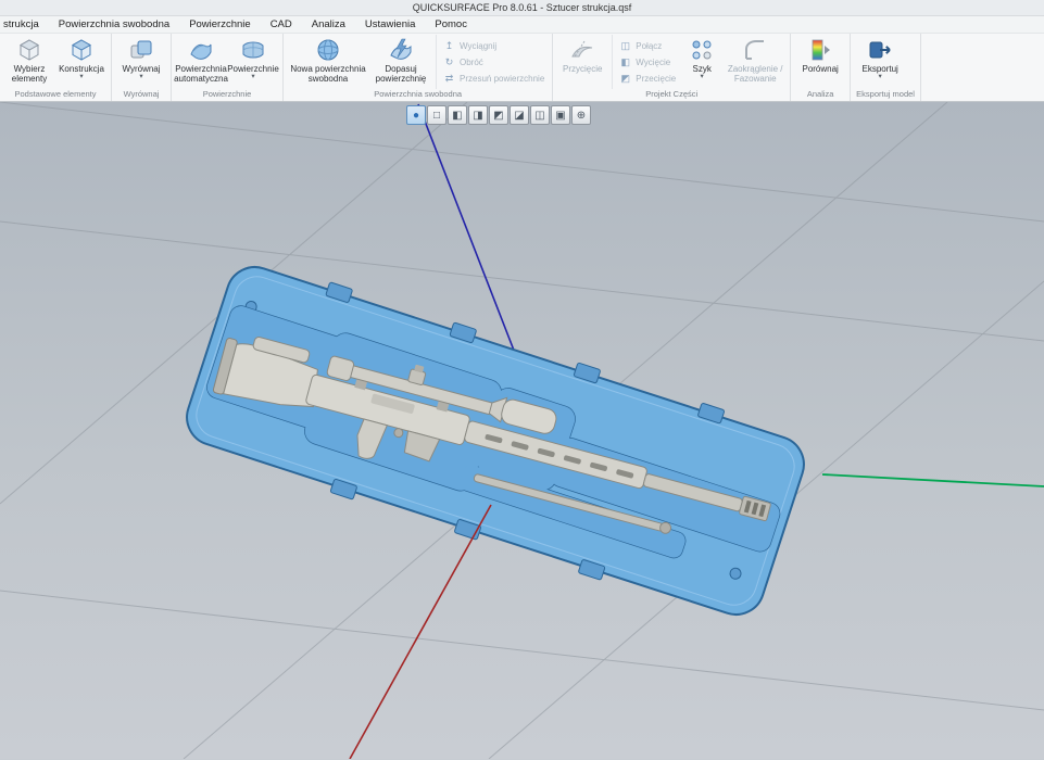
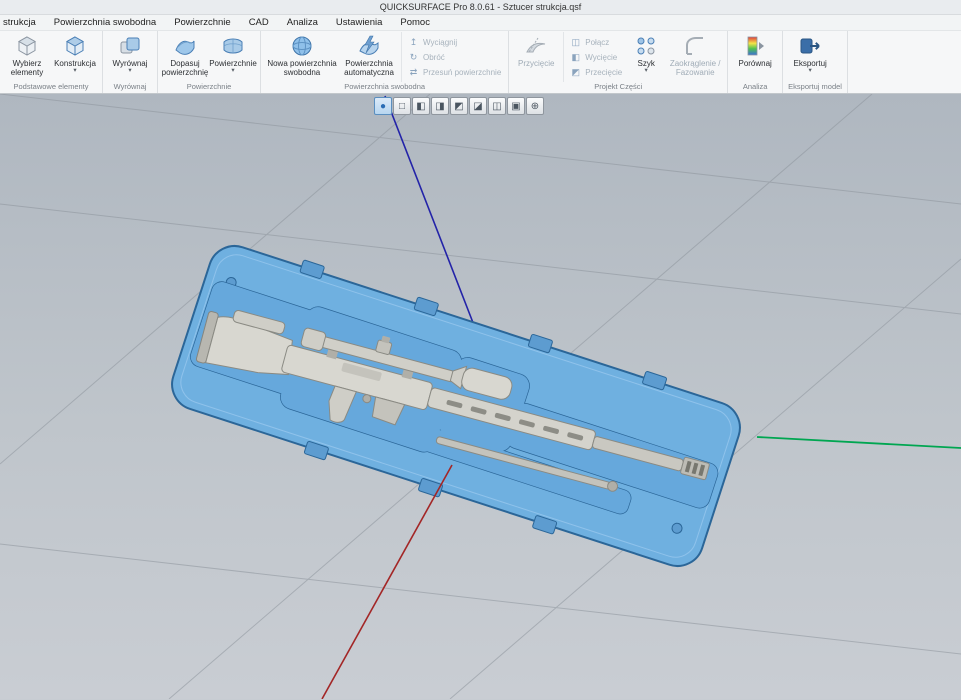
  QUICKSURFACE Pro 8.0.61 - Sztucer strukcja.qsf
  strukcja
  Powierzchnia swobodna
  Powierzchnie
  CAD
  Analiza
  Ustawienia
  Pomoc
  Wybierz elementy
  Konstrukcja
  Podstawowe elementy
  Wyrównaj
  Wyrównaj
- Powierzchnia automatyczna
+ Dopasuj powierzchnię
  Powierzchnie
  Powierzchnie
  Nowa powierzchnia swobodna
- Dopasuj powierzchnię
+ Powierzchnia automatyczna
  ↥
  Wyciągnij
  ↻
  Obróć
  ⇄
  Przesuń powierzchnie
  Powierzchnia swobodna
  Przycięcie
  ◫
  Połącz
  ◧
  Wycięcie
  ◩
  Przecięcie
  Szyk
  Zaokrąglenie / Fazowanie
  Projekt Części
  Porównaj
  Analiza
  Eksportuj
  Eksportuj model
  ●
  □
  ◧
  ◨
  ◩
  ◪
  ◫
  ▣
  ⊕
